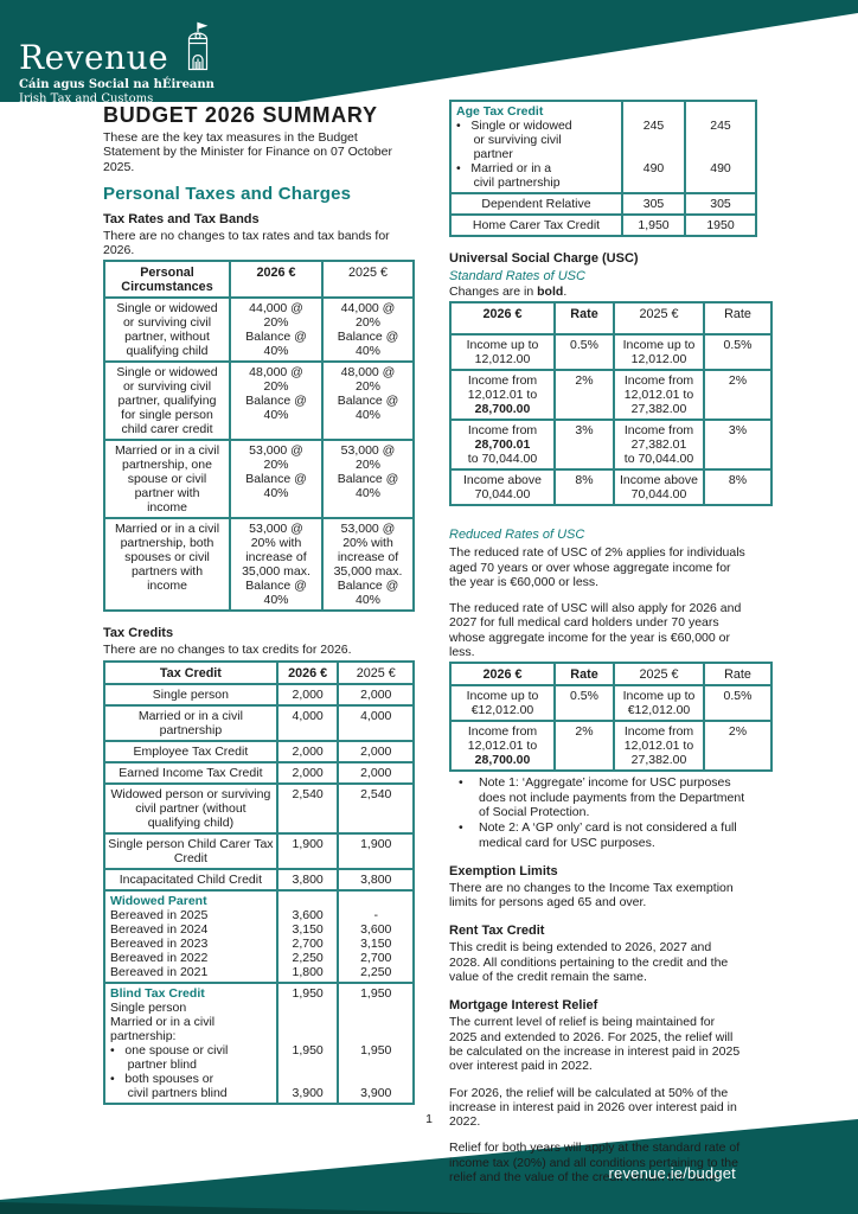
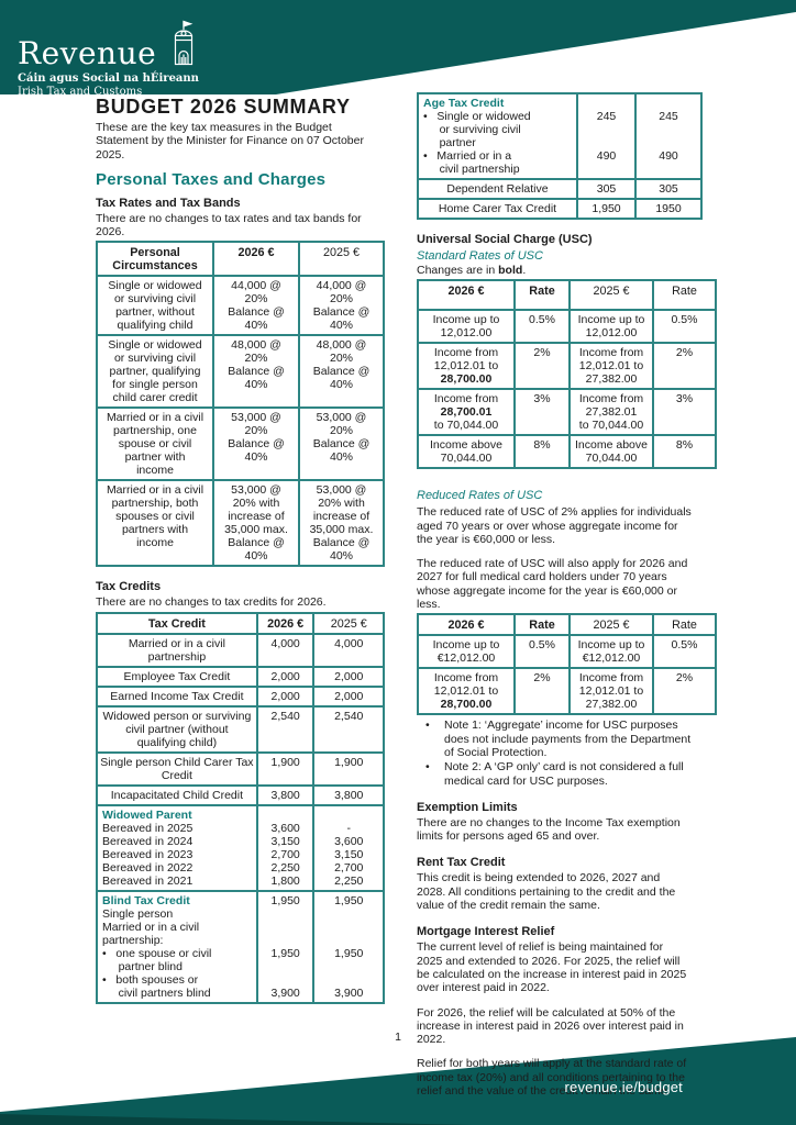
  Revenue
  Cáin agus Social na hÉireann
  Irish Tax and Customs
  BUDGET 2026 SUMMARY
  These are the key tax measures in the Budget
  Statement by the Minister for Finance on 07 October
  2025.
  Personal Taxes and Charges
  Tax Rates and Tax Bands
  There are no changes to tax rates and tax bands for
  2026.
  PersonalCircumstances	2026 €	2025 €
  Single or widowedor surviving civilpartner, withoutqualifying child	44,000 @20%Balance @40%	44,000 @20%Balance @40%
  Single or widowedor surviving civilpartner, qualifyingfor single personchild carer credit	48,000 @20%Balance @40%	48,000 @20%Balance @40%
  Married or in a civilpartnership, onespouse or civilpartner withincome	53,000 @20%Balance @40%	53,000 @20%Balance @40%
  Married or in a civilpartnership, bothspouses or civilpartners withincome	53,000 @20% withincrease of35,000 max.Balance @40%	53,000 @20% withincrease of35,000 max.Balance @40%
  Tax Credits
  There are no changes to tax credits for 2026.
  Tax Credit	2026 €	2025 €
- Single person	2,000	2,000
  Married or in a civilpartnership	4,000	4,000
  Employee Tax Credit	2,000	2,000
  Earned Income Tax Credit	2,000	2,000
  Widowed person or survivingcivil partner (withoutqualifying child)	2,540	2,540
  Single person Child Carer TaxCredit	1,900	1,900
  Incapacitated Child Credit	3,800	3,800
  Widowed ParentBereaved in 2025Bereaved in 2024Bereaved in 2023Bereaved in 2022Bereaved in 2021	3,6003,1502,7002,2501,800	-3,6003,1502,7002,250
  Blind Tax CreditSingle personMarried or in a civilpartnership:• one spouse or civil partner blind• both spouses or civil partners blind	1,9501,9503,900	1,9501,9503,900
  Age Tax Credit• Single or widowed or surviving civil partner• Married or in a civil partnership	245490	245490
  Dependent Relative	305	305
  Home Carer Tax Credit	1,950	1950
  Universal Social Charge (USC)
  Standard Rates of USC
  Changes are in bold.
  2026 €	Rate	2025 €	Rate
  Income up to12,012.00	0.5%	Income up to12,012.00	0.5%
  Income from12,012.01 to28,700.00	2%	Income from12,012.01 to27,382.00	2%
  Income from28,700.01to 70,044.00	3%	Income from27,382.01to 70,044.00	3%
  Income above70,044.00	8%	Income above70,044.00	8%
  Reduced Rates of USC
  The reduced rate of USC of 2% applies for individuals
  aged 70 years or over whose aggregate income for
  the year is €60,000 or less.
  The reduced rate of USC will also apply for 2026 and
  2027 for full medical card holders under 70 years
  whose aggregate income for the year is €60,000 or
  less.
  2026 €	Rate	2025 €	Rate
  Income up to€12,012.00	0.5%	Income up to€12,012.00	0.5%
  Income from12,012.01 to28,700.00	2%	Income from12,012.01 to27,382.00	2%
  •
  Note 1: ‘Aggregate’ income for USC purposes
  does not include payments from the Department
  of Social Protection.
  •
  Note 2: A ‘GP only’ card is not considered a full
  medical card for USC purposes.
  Exemption Limits
  There are no changes to the Income Tax exemption
  limits for persons aged 65 and over.
  Rent Tax Credit
  This credit is being extended to 2026, 2027 and
  2028. All conditions pertaining to the credit and the
  value of the credit remain the same.
  Mortgage Interest Relief
  The current level of relief is being maintained for
  2025 and extended to 2026. For 2025, the relief will
  be calculated on the increase in interest paid in 2025
  over interest paid in 2022.
  For 2026, the relief will be calculated at 50% of the
  increase in interest paid in 2026 over interest paid in
  2022.
  Relief for both years will apply at the standard rate of
  income tax (20%) and all conditions pertaining to the
  relief and the value of the credit remain the same.
  1
  revenue.ie/budget
